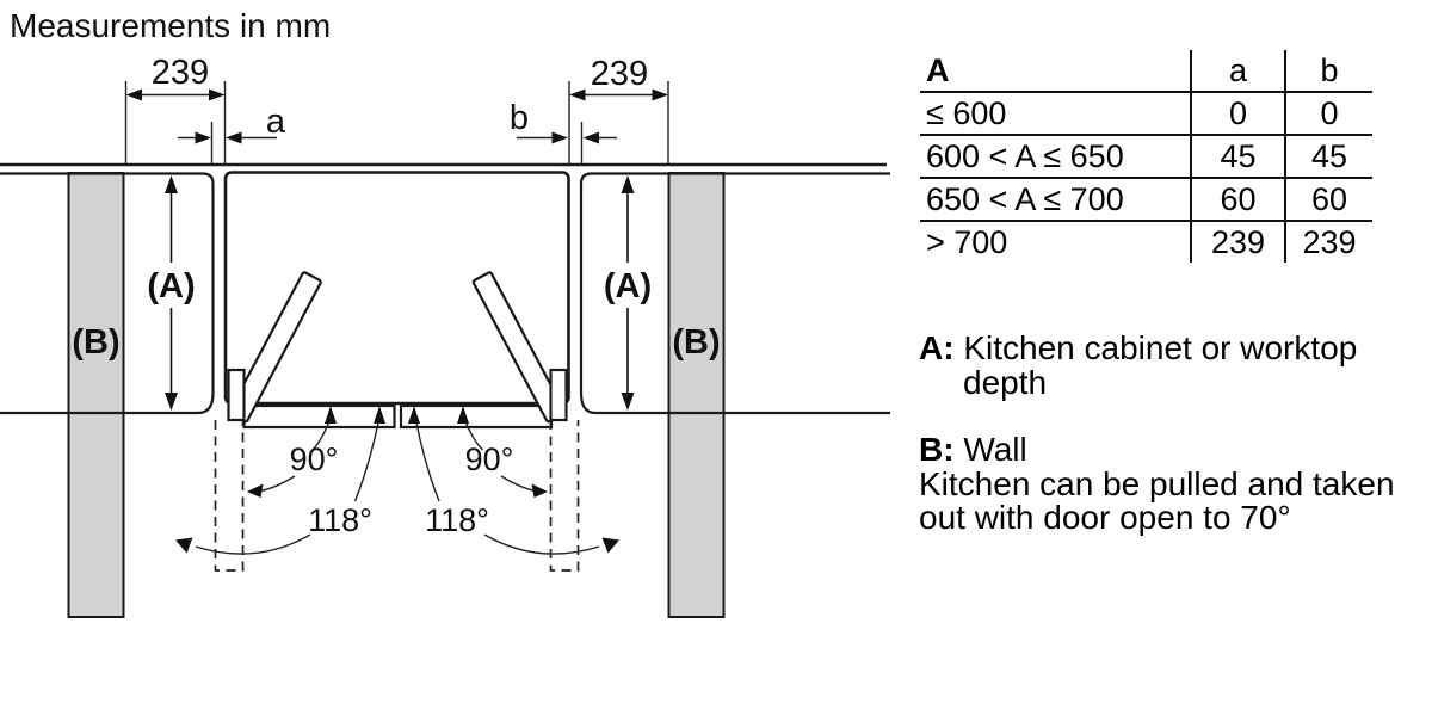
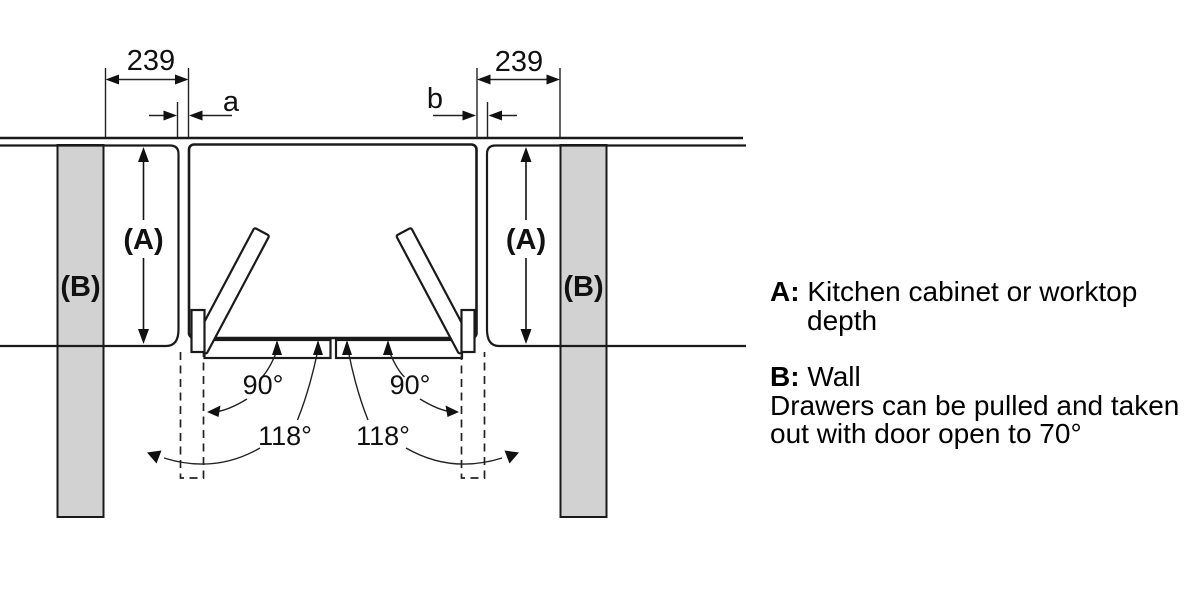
- Measurements in mm
  239
  239
  a
  b
  (A)
  (A)
  (B)
  (B)
  90°
  90°
  118°
  118°
- A	a	b
- ≤ 600	0	0
- 600 < A ≤ 650	45	45
- 650 < A ≤ 700	60	60
- > 700	239	239
  A: Kitchen cabinet or worktop
  depth
  B: Wall
- Kitchen can be pulled and taken
+ Drawers can be pulled and taken
  out with door open to 70°
